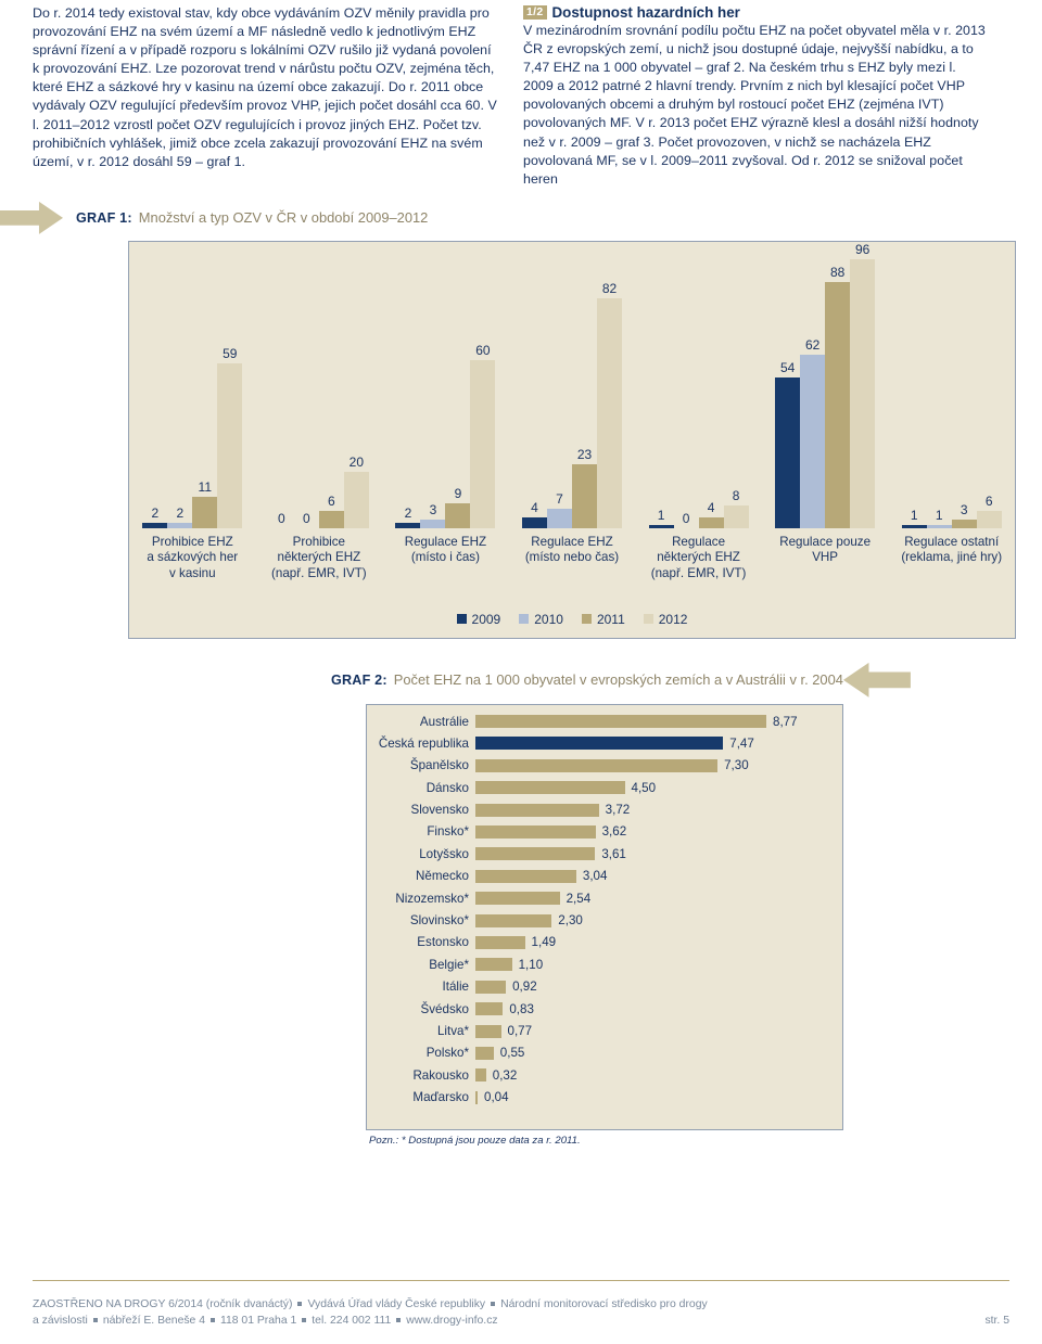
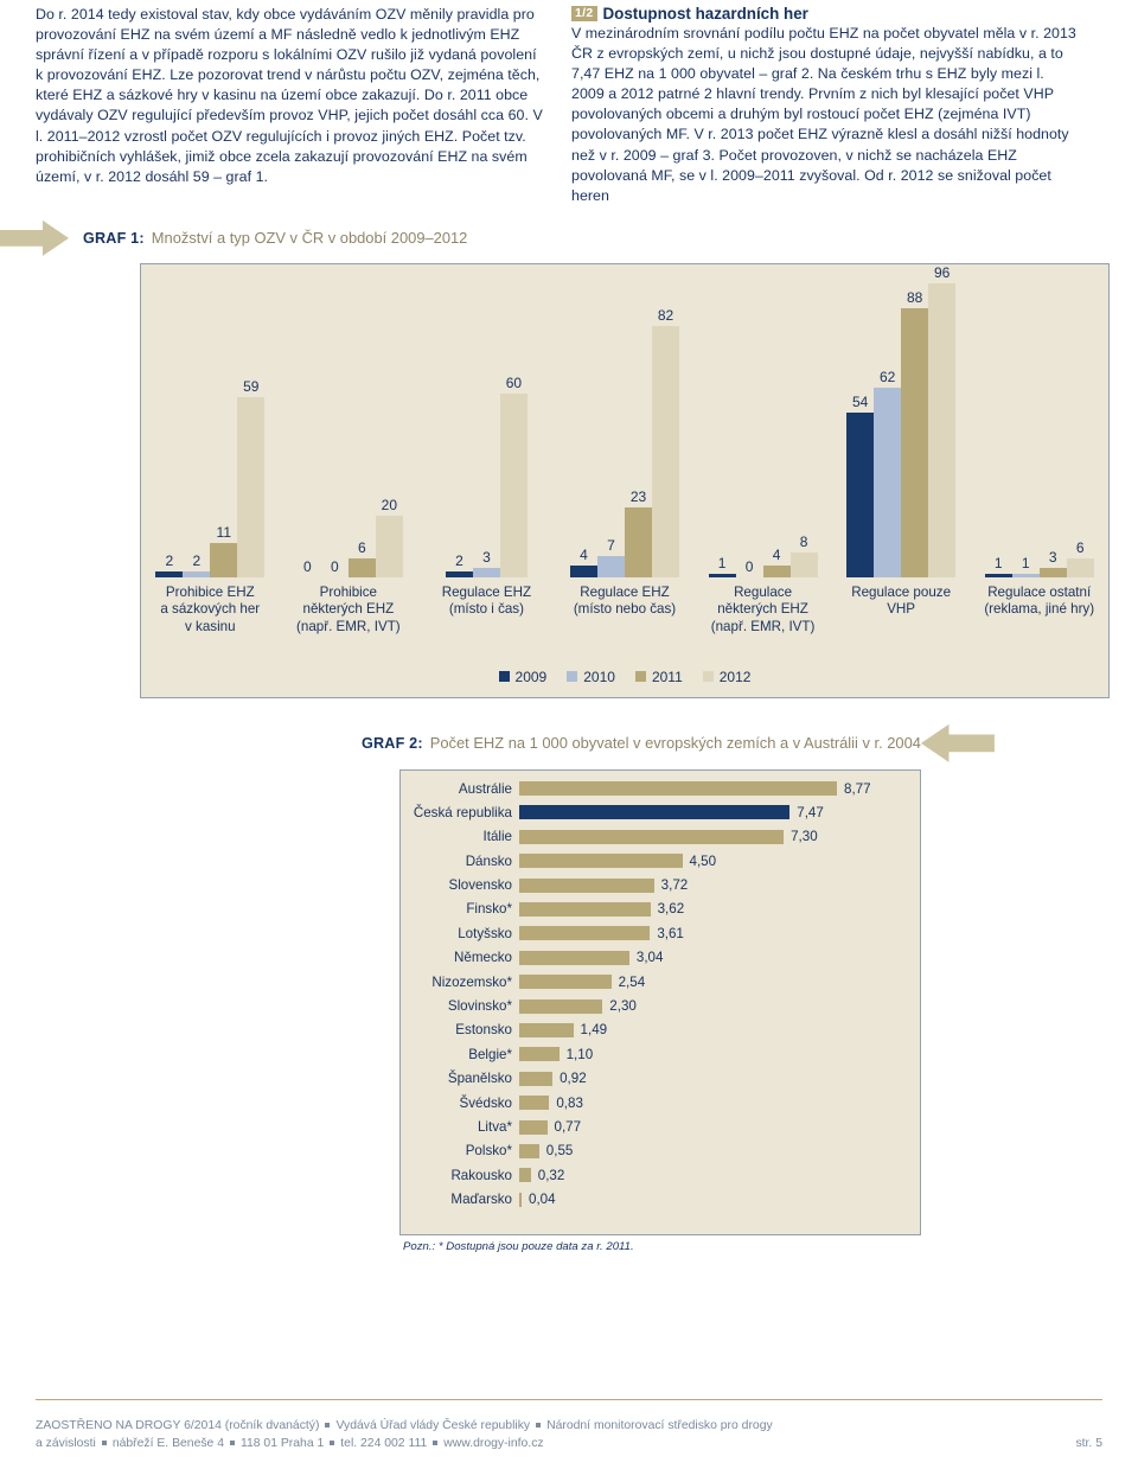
  Do r. 2014 tedy existoval stav, kdy obce vydáváním OZV měnily pravidla pro provozování EHZ na svém území a MF následně vedlo k jednotlivým EHZ správní řízení a v případě rozporu s lokálními OZV rušilo již vydaná povolení k provozování EHZ. Lze pozorovat trend v nárůstu počtu OZV, zejména těch, které EHZ a sázkové hry v kasinu na území obce zakazují. Do r. 2011 obce vydávaly OZV regulující především provoz VHP, jejich počet dosáhl cca 60. V l. 2011–2012 vzrostl počet OZV regulujících i provoz jiných EHZ. Počet tzv. prohibičních vyhlášek, jimiž obce zcela zakazují provozování EHZ na svém území, v r. 2012 dosáhl 59 – graf 1.
  1/2
  Dostupnost hazardních her
  V mezinárodním srovnání podílu počtu EHZ na počet obyvatel měla v r. 2013 ČR z evropských zemí, u nichž jsou dostupné údaje, nejvyšší nabídku, a to 7,47 EHZ na 1 000 obyvatel – graf 2. Na českém trhu s EHZ byly mezi l. 2009 a 2012 patrné 2 hlavní trendy. Prvním z nich byl klesající počet VHP povolovaných obcemi a druhým byl rostoucí počet EHZ (zejména IVT) povolovaných MF. V r. 2013 počet EHZ výrazně klesl a dosáhl nižší hodnoty než v r. 2009 – graf 3. Počet provozoven, v nichž se nacházela EHZ povolovaná MF, se v l. 2009–2011 zvyšoval. Od r. 2012 se snižoval počet heren
  GRAF 1:
  Množství a typ OZV v ČR v období 2009–2012
  2
  2
  11
  59
  0
  0
  6
  20
  2
  3
- 9
  60
  4
  7
  23
  82
  1
  0
  4
  8
  54
  62
  88
  96
  1
  1
  3
  6
  Prohibice EHZ
  a sázkových her
  v kasinu
  Prohibice
  některých EHZ
  (např. EMR, IVT)
  Regulace EHZ
  (místo i čas)
  Regulace EHZ
  (místo nebo čas)
  Regulace
  některých EHZ
  (např. EMR, IVT)
  Regulace pouze
  VHP
  Regulace ostatní
  (reklama, jiné hry)
  2009
  2010
  2011
  2012
  GRAF 2:
  Počet EHZ na 1 000 obyvatel v evropských zemích a v Austrálii v r. 2004
  Austrálie
  8,77
  Česká republika
  7,47
- Španělsko
+ Itálie
  7,30
  Dánsko
  4,50
  Slovensko
  3,72
  Finsko*
  3,62
  Lotyšsko
  3,61
  Německo
  3,04
  Nizozemsko*
  2,54
  Slovinsko*
  2,30
  Estonsko
  1,49
  Belgie*
  1,10
- Itálie
+ Španělsko
  0,92
  Švédsko
  0,83
  Litva*
  0,77
  Polsko*
  0,55
  Rakousko
  0,32
  Maďarsko
  0,04
  Pozn.: * Dostupná jsou pouze data za r. 2011.
  ZAOSTŘENO NA DROGY 6/2014 (ročník dvanáctý) Vydává Úřad vlády České republiky Národní monitorovací středisko pro drogy
  a závislosti nábřeží E. Beneše 4 118 01 Praha 1 tel. 224 002 111 www.drogy-info.cz
  str. 5
